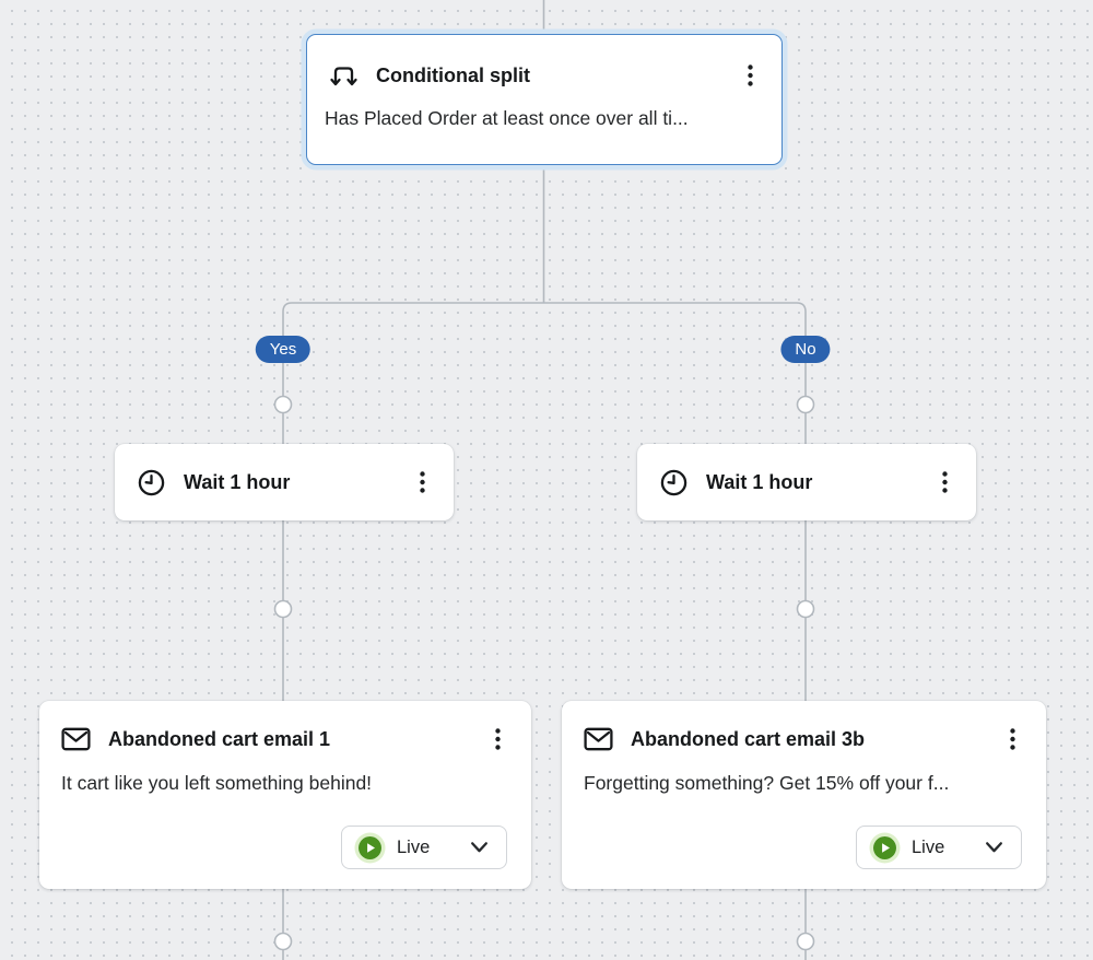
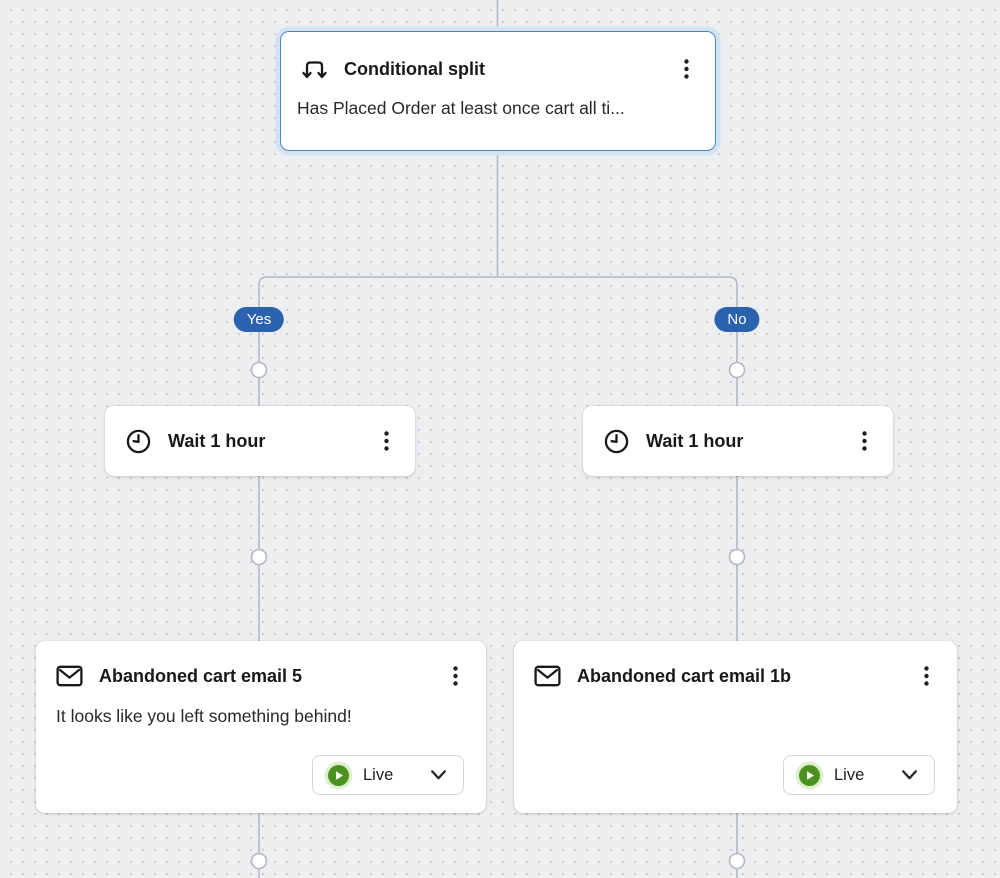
  Conditional split
- Has Placed Order at least once over all ti...
+ Has Placed Order at least once cart all ti...
  Yes
  No
  Wait 1 hour
  Wait 1 hour
- Abandoned cart email 1
+ Abandoned cart email 5
- It cart like you left something behind!
+ It looks like you left something behind!
  Live
- Abandoned cart email 3b
+ Abandoned cart email 1b
- Forgetting something? Get 15% off your f...
  Live
